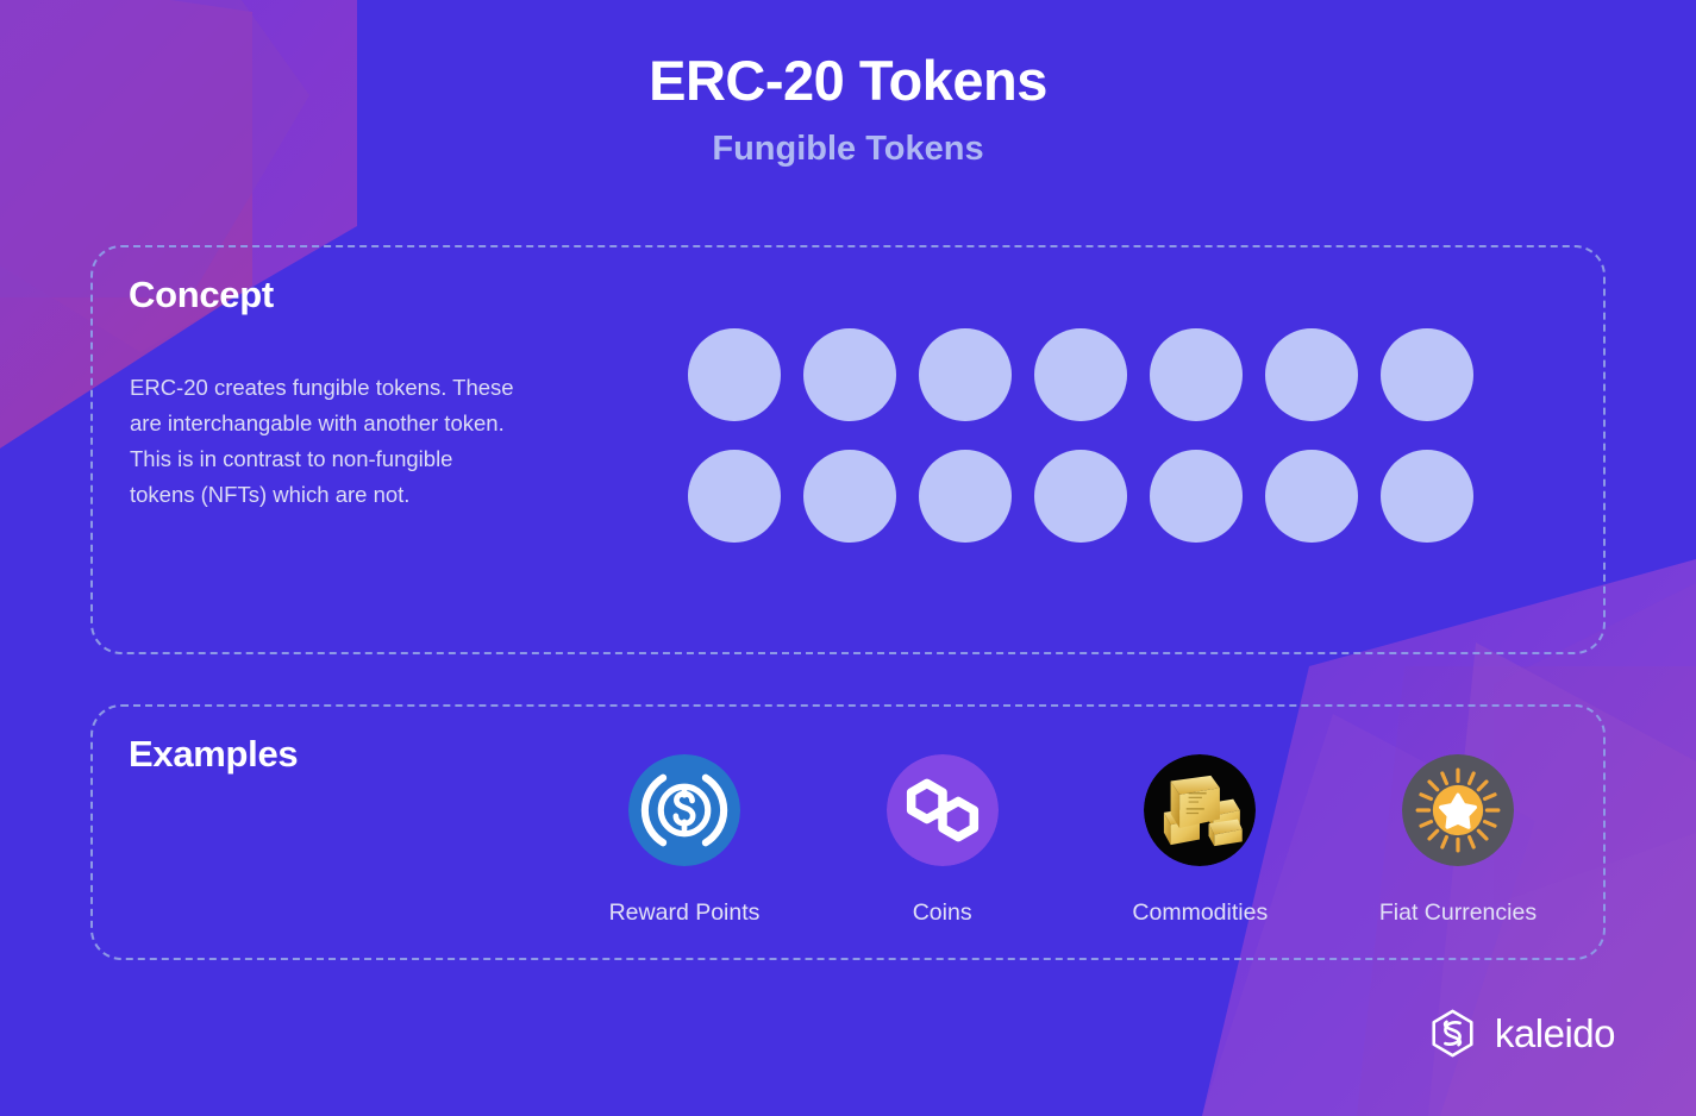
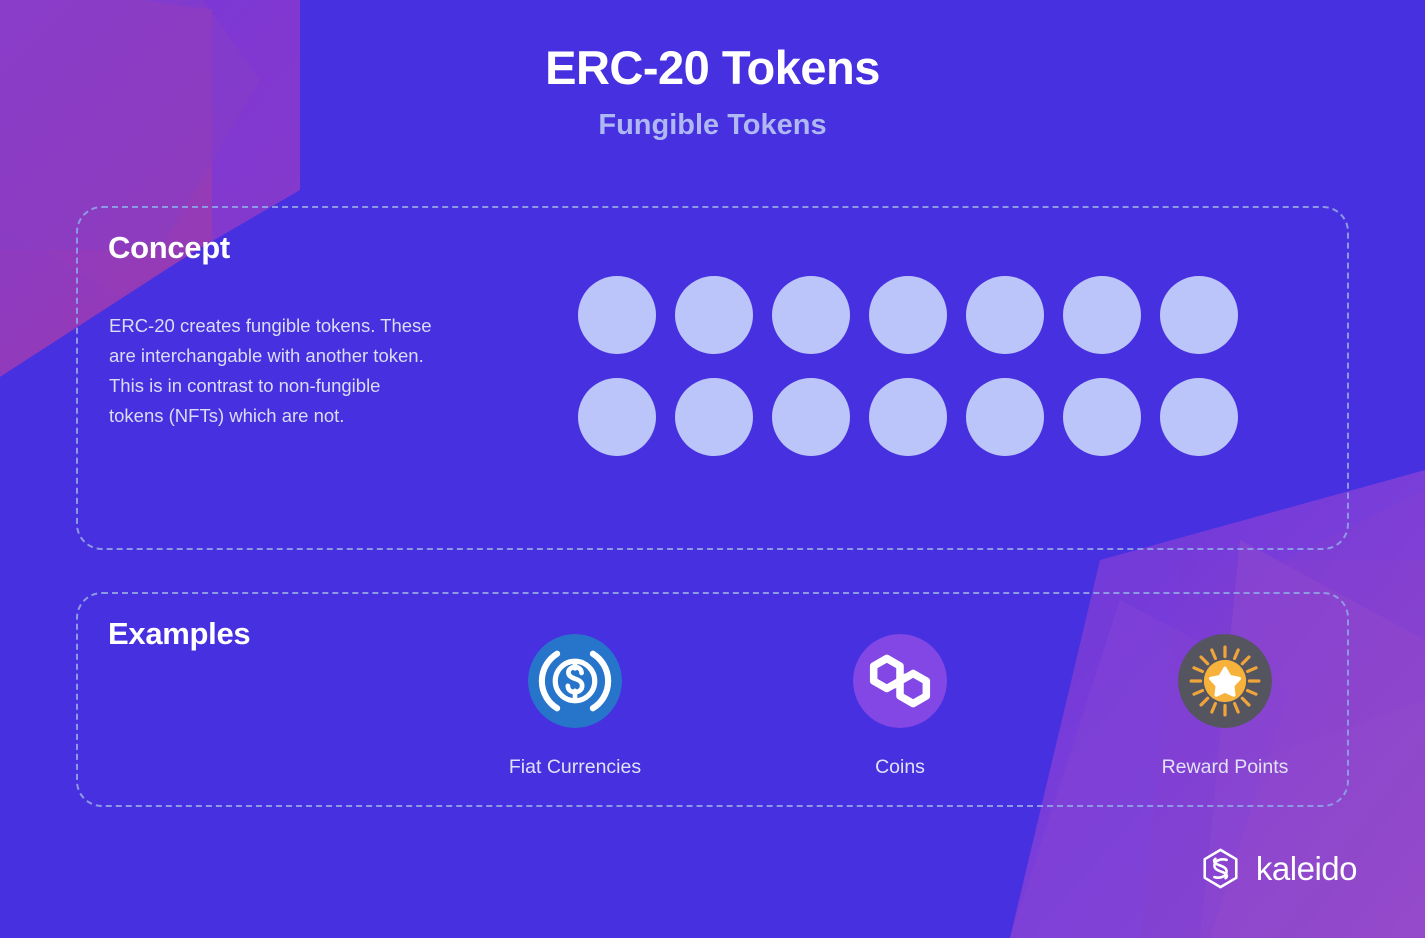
  ERC-20 Tokens
  Fungible Tokens
  Concept
  ERC-20 creates fungible tokens. These are interchangable with another token. This is in contrast to non-fungible tokens (NFTs) which are not.
  Examples
- Reward Points
+ Fiat Currencies
  Coins
- Commodities
- Fiat Currencies
+ Reward Points
  kaleido
